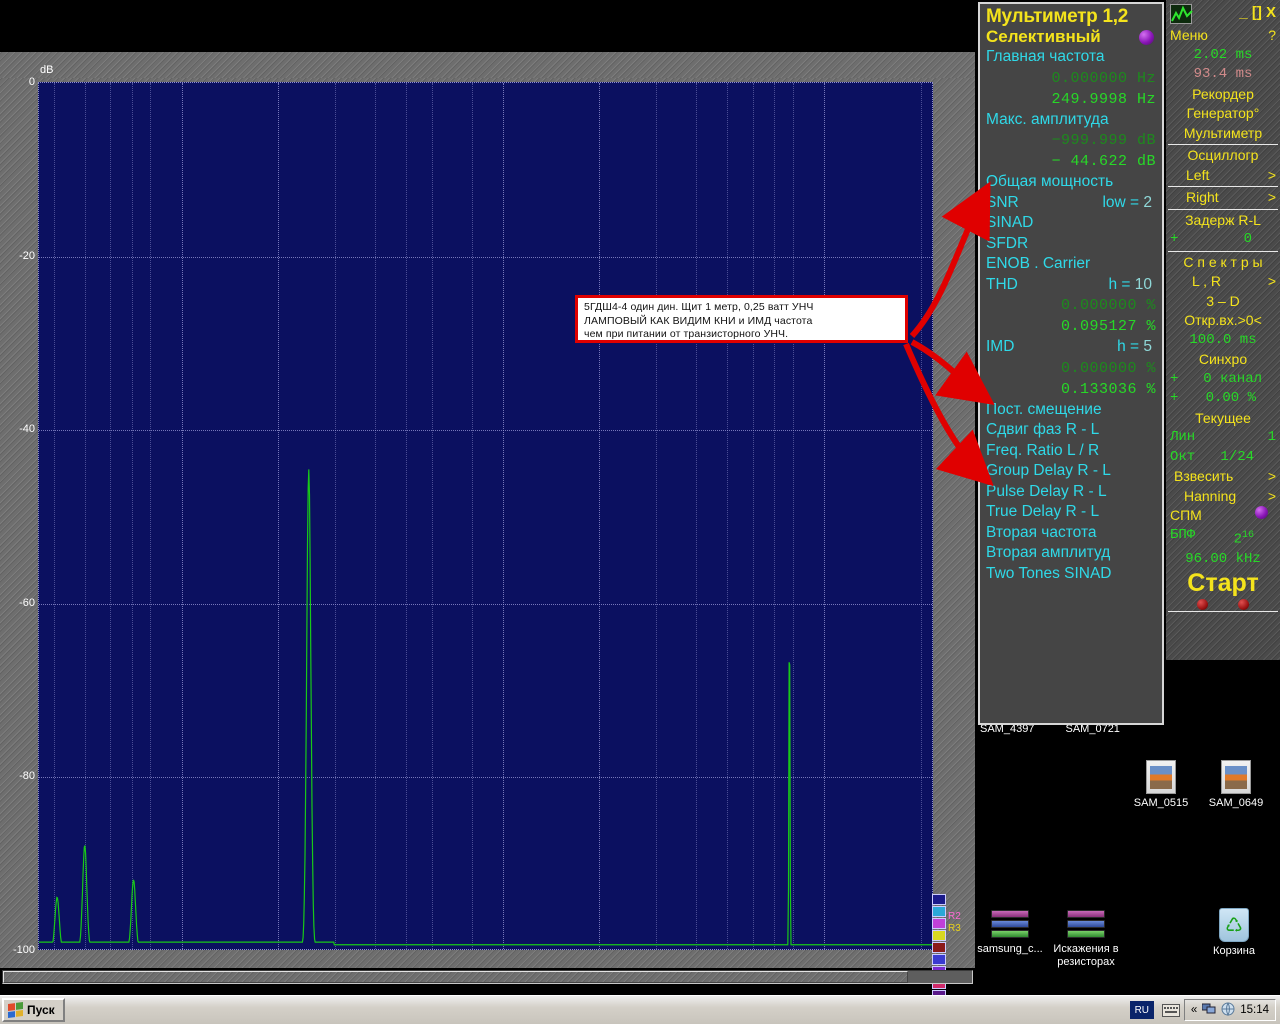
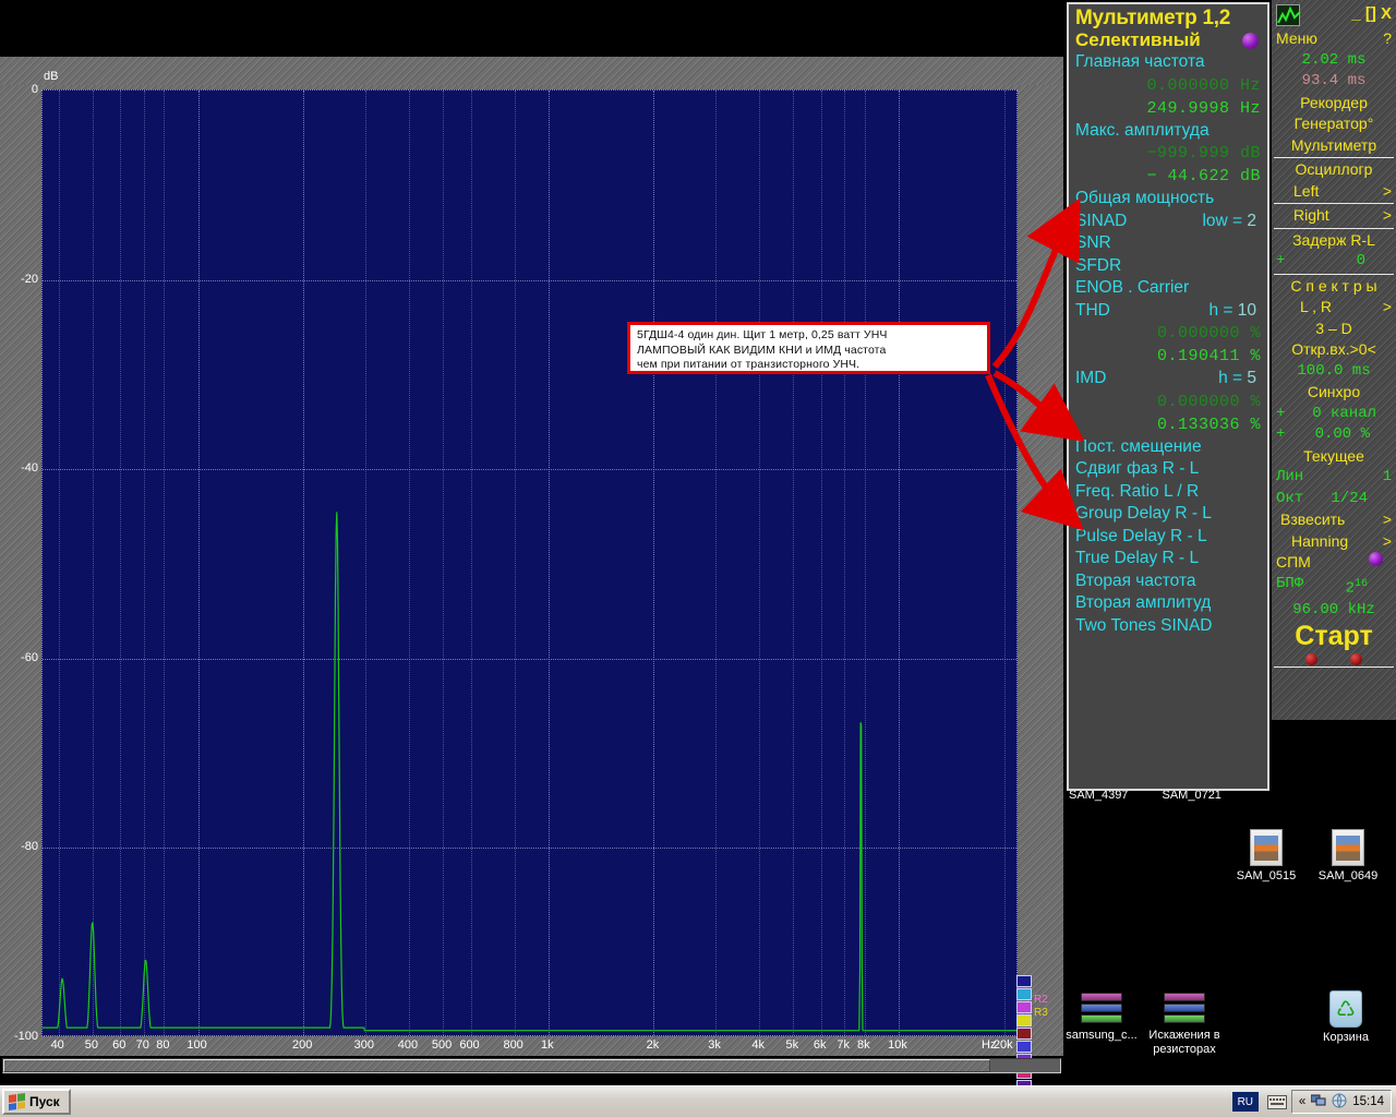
  dB
  0
  -20
  -40
  -60
  -80
  -100
+ Hz
+ 40
+ 50
+ 60
+ 70
+ 80
+ 100
+ 200
+ 300
+ 400
+ 500
+ 600
+ 800
+ 1k
+ 2k
+ 3k
+ 4k
+ 5k
+ 6k
+ 7k
+ 8k
+ 10k
+ 20k
  R2
  R3
  5ГДШ4-4 один дин. Щит 1 метр, 0,25 ватт УНЧ
  ЛАМПОВЫЙ КАК ВИДИМ КНИ и ИМД частота
  чем при питании от транзисторного УНЧ.
  Мультиметр 1,2
  Селективный
  Главная частота
  0.000000 Hz
  249.9998 Hz
  Макс. амплитуда
  −999.999 dB
  − 44.622 dB
  Общая мощность
- SNR
+ SINAD
  low = 2
- SINAD
+ SNR
  SFDR
  ENOB . Carrier
  THD
  h = 10
  0.000000 %
- 0.095127 %
+ 0.190411 %
  IMD
  h = 5
  0.000000 %
  0.133036 %
  Пост. смещение
  Сдвиг фаз R - L
  Freq. Ratio L / R
  Group Delay R - L
  Pulse Delay R - L
  True Delay R - L
  Вторая частота
  Вторая амплитуд
  Two Tones SINAD
  _ [] X
  Меню
  ?
  2.02 ms
  93.4 ms
  Рекордер
  Генератор°
  Мультиметр
  Осциллогр
  Left
  >
  Right
  >
  Задерж R-L
  +
  0
  С п е к т р ы
  L , R
  >
  3 – D
  Откр.вх.>0<
  100.0 ms
  Синхро
  +
  0 канал
  +
  0.00 %
  Текущее
  Лин
  1
  Окт
  1/24
  Взвесить
  >
  Hanning
  >
  СПМ
  БПФ
  216
  96.00 kHz
  Старт
  SAM_4397 SAM_0721
  SAM_0515
  SAM_0649
  samsung_c...
  Искажения в резисторах
  Корзина
  Пуск
  RU
  «
  15:14
